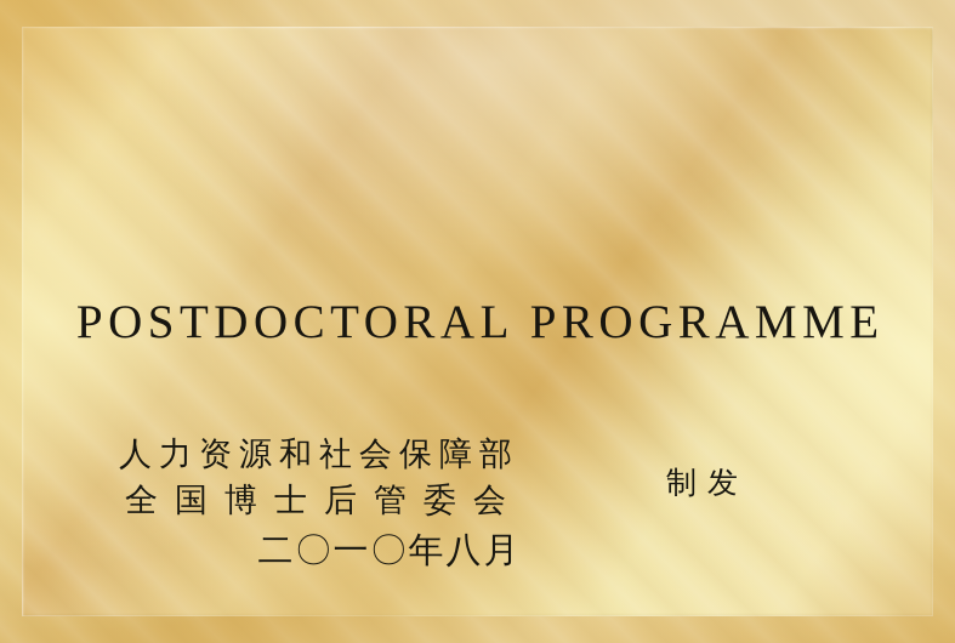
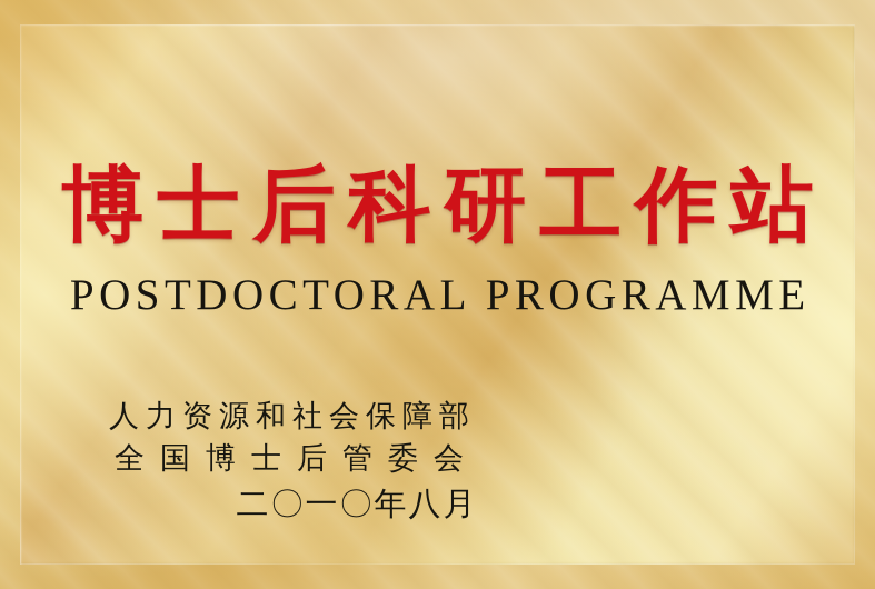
+ 博士后科研工作站
  POSTDOCTORAL PROGRAMME
  人力资源和社会保障部
  全国博士后管委会
- 制发
  二〇一〇年八月
